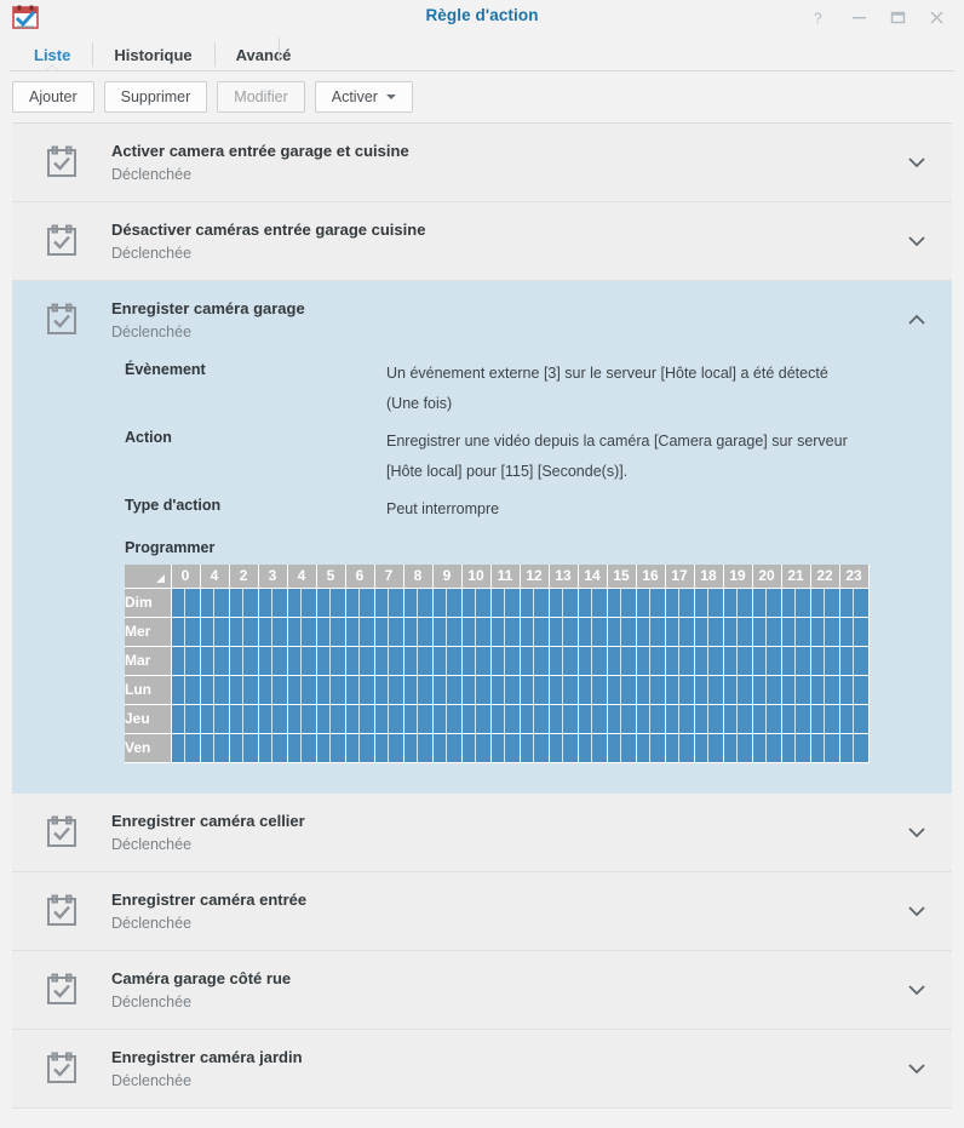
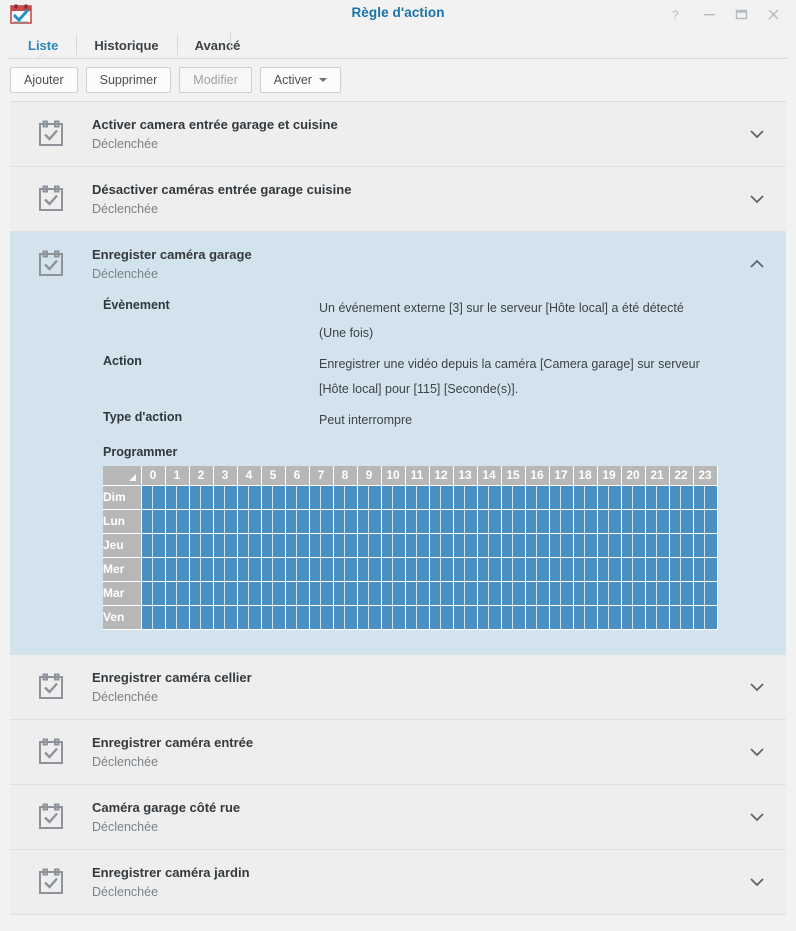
  Règle d'action
  ?
  Liste
  Historique
  Avané
  Ajouter
  Supprimer
  Modifier
  Activer
  Activer camera entrée garage et cuisine
  Déclenchée
  Désactiver caméras entrée garage cuisine
  Déclenchée
  Enregister caméra garage
  Déclenchée
  Évènement
  Un événement externe [3] sur le serveur [Hôte local] a été détecté
  (Une fois)
  Action
  Enregistrer une vidéo depuis la caméra [Camera garage] sur serveur
  [Hôte local] pour [115] [Seconde(s)].
  Type d'action
  Peut interrompre
  Programmer
- 	0	4	2	3	4	5	6	7	8	9	10	11	12	13	14	15	16	17	18	19	20	21	22	23
+ 	0	1	2	3	4	5	6	7	8	9	10	11	12	13	14	15	16	17	18	19	20	21	22	23
  Dim
- Mer
+ Lun
- Mar
+ Jeu
- Lun
+ Mer
- Jeu
+ Mar
  Ven
  Enregistrer caméra cellier
  Déclenchée
  Enregistrer caméra entrée
  Déclenchée
  Caméra garage côté rue
  Déclenchée
  Enregistrer caméra jardin
  Déclenchée
